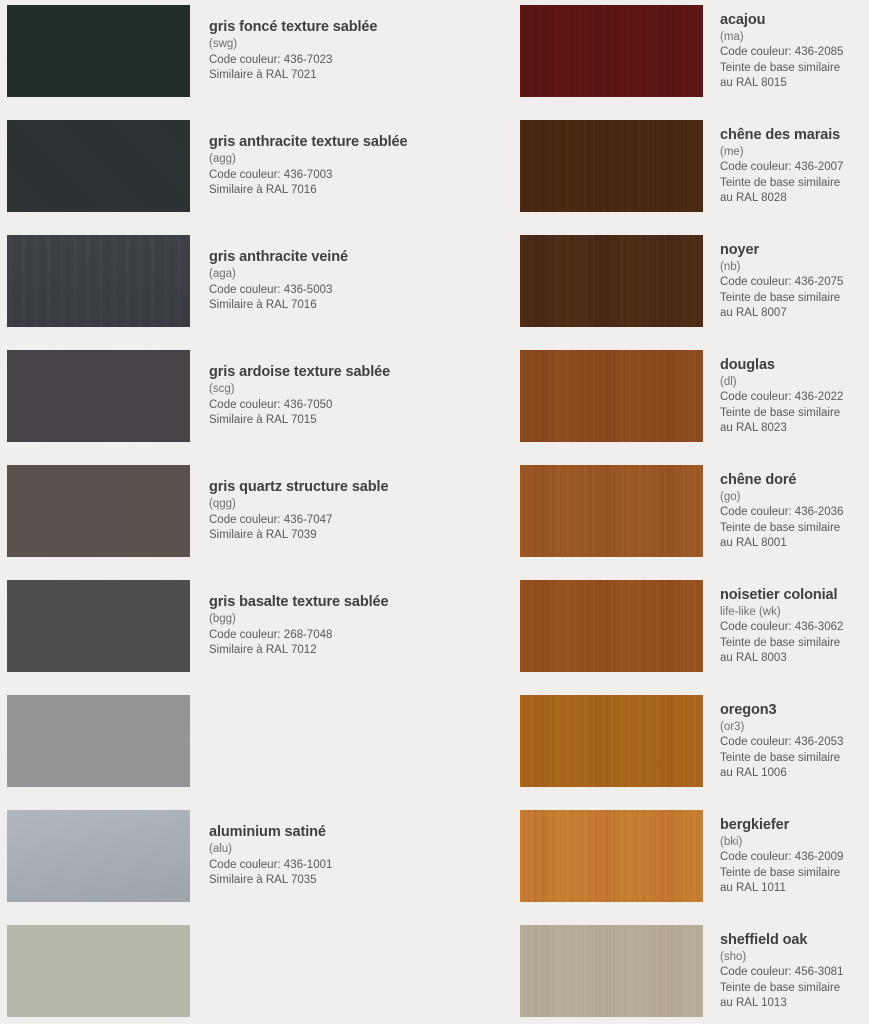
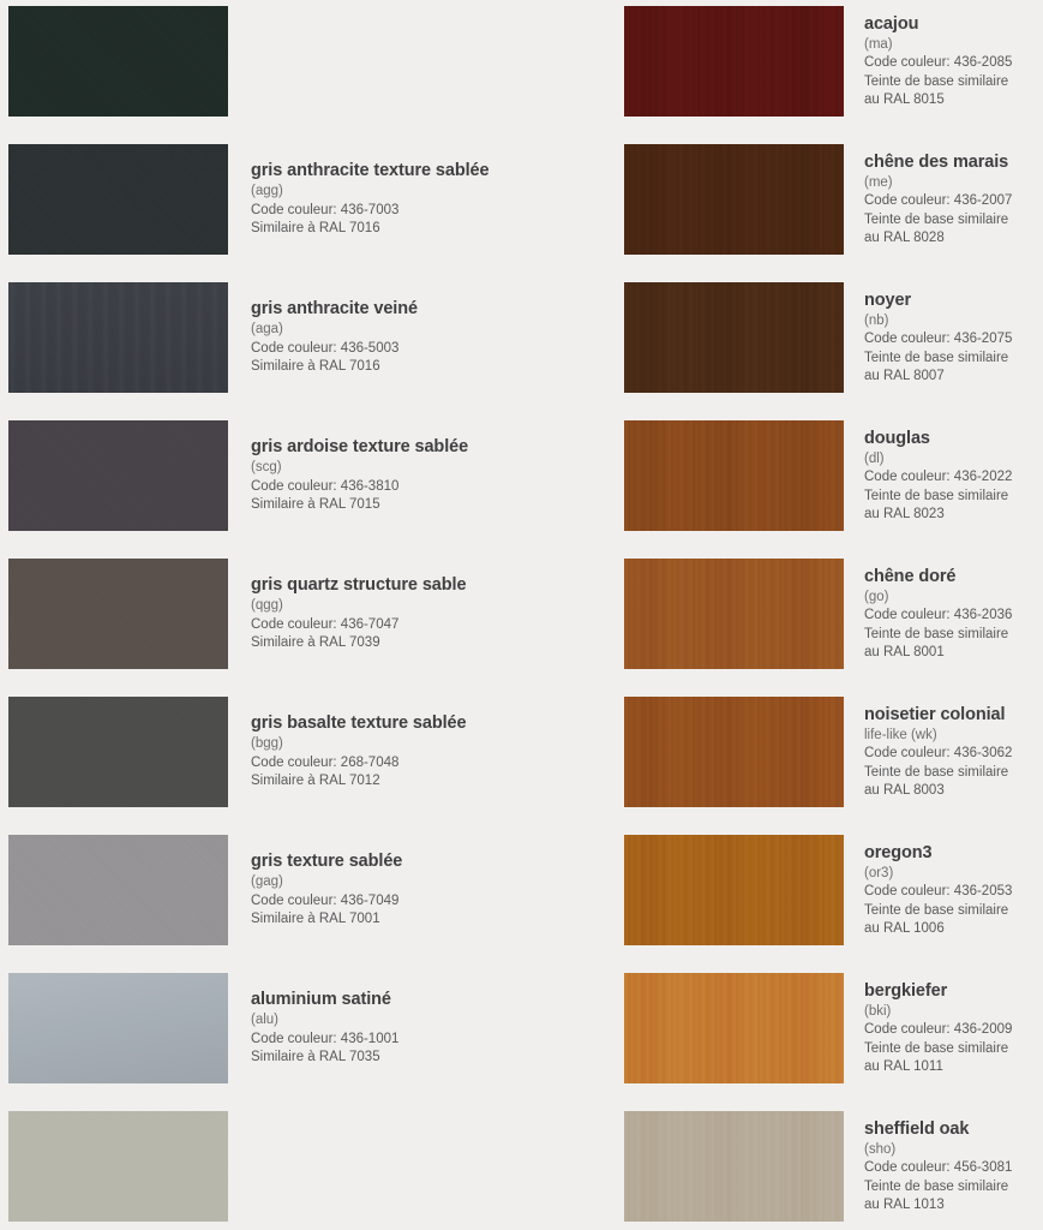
- gris foncé texture sablée
- (swg)
- Code couleur: 436-7023
- Similaire à RAL 7021
  gris anthracite texture sablée
  (agg)
  Code couleur: 436-7003
  Similaire à RAL 7016
  gris anthracite veiné
  (aga)
  Code couleur: 436-5003
  Similaire à RAL 7016
  gris ardoise texture sablée
  (scg)
- Code couleur: 436-7050
+ Code couleur: 436-3810
  Similaire à RAL 7015
  gris quartz structure sable
  (qgg)
  Code couleur: 436-7047
  Similaire à RAL 7039
  gris basalte texture sablée
  (bgg)
  Code couleur: 268-7048
  Similaire à RAL 7012
+ gris texture sablée
+ (gag)
+ Code couleur: 436-7049
+ Similaire à RAL 7001
  aluminium satiné
  (alu)
  Code couleur: 436-1001
  Similaire à RAL 7035
  acajou
  (ma)
  Code couleur: 436-2085
  Teinte de base similaire
  au RAL 8015
  chêne des marais
  (me)
  Code couleur: 436-2007
  Teinte de base similaire
  au RAL 8028
  noyer
  (nb)
  Code couleur: 436-2075
  Teinte de base similaire
  au RAL 8007
  douglas
  (dl)
  Code couleur: 436-2022
  Teinte de base similaire
  au RAL 8023
  chêne doré
  (go)
  Code couleur: 436-2036
  Teinte de base similaire
  au RAL 8001
  noisetier colonial
  life-like (wk)
  Code couleur: 436-3062
  Teinte de base similaire
  au RAL 8003
  oregon3
  (or3)
  Code couleur: 436-2053
  Teinte de base similaire
  au RAL 1006
  bergkiefer
  (bki)
  Code couleur: 436-2009
  Teinte de base similaire
  au RAL 1011
  sheffield oak
  (sho)
  Code couleur: 456-3081
  Teinte de base similaire
  au RAL 1013
